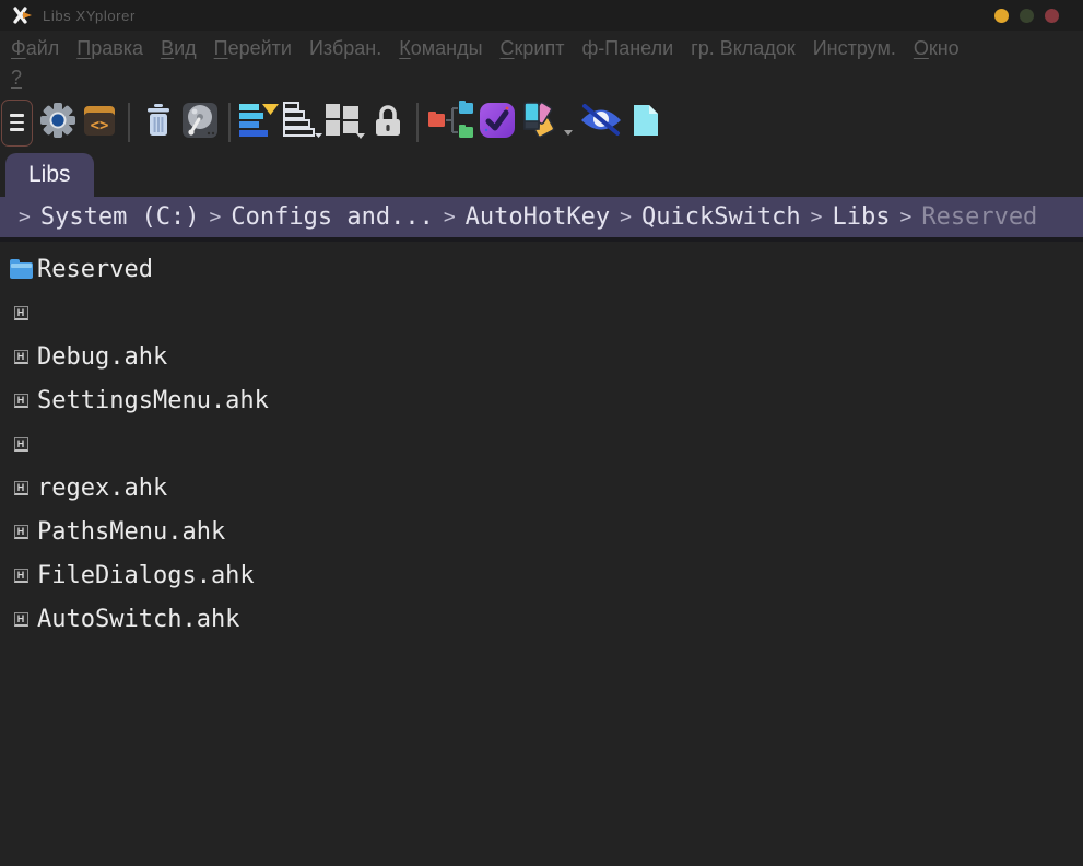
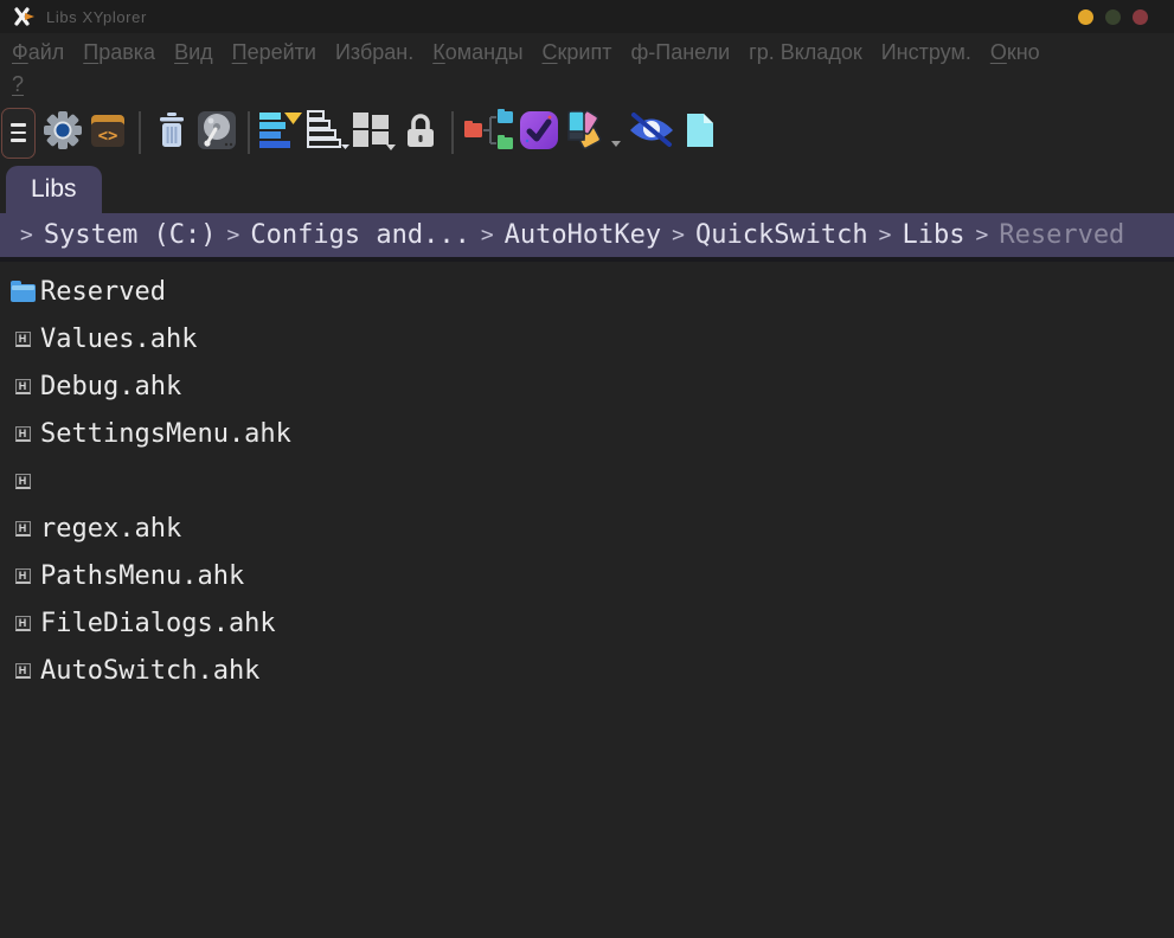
  Libs XYplorer
  Файл
  Правка
  Вид
  Перейти
  Избран.
  Команды
  Скрипт
  ф-Панели
  гр. Вкладок
  Инструм.
  Окно
  ?
  <>
  Libs
  >
  System (C:)
  >
  Configs and...
  >
  AutoHotKey
  >
  QuickSwitch
  >
  Libs
  >
  Reserved
  Reserved
  H
+ Values.ahk
  H
  Debug.ahk
  H
  SettingsMenu.ahk
  H
  H
  regex.ahk
  H
  PathsMenu.ahk
  H
  FileDialogs.ahk
  H
  AutoSwitch.ahk
